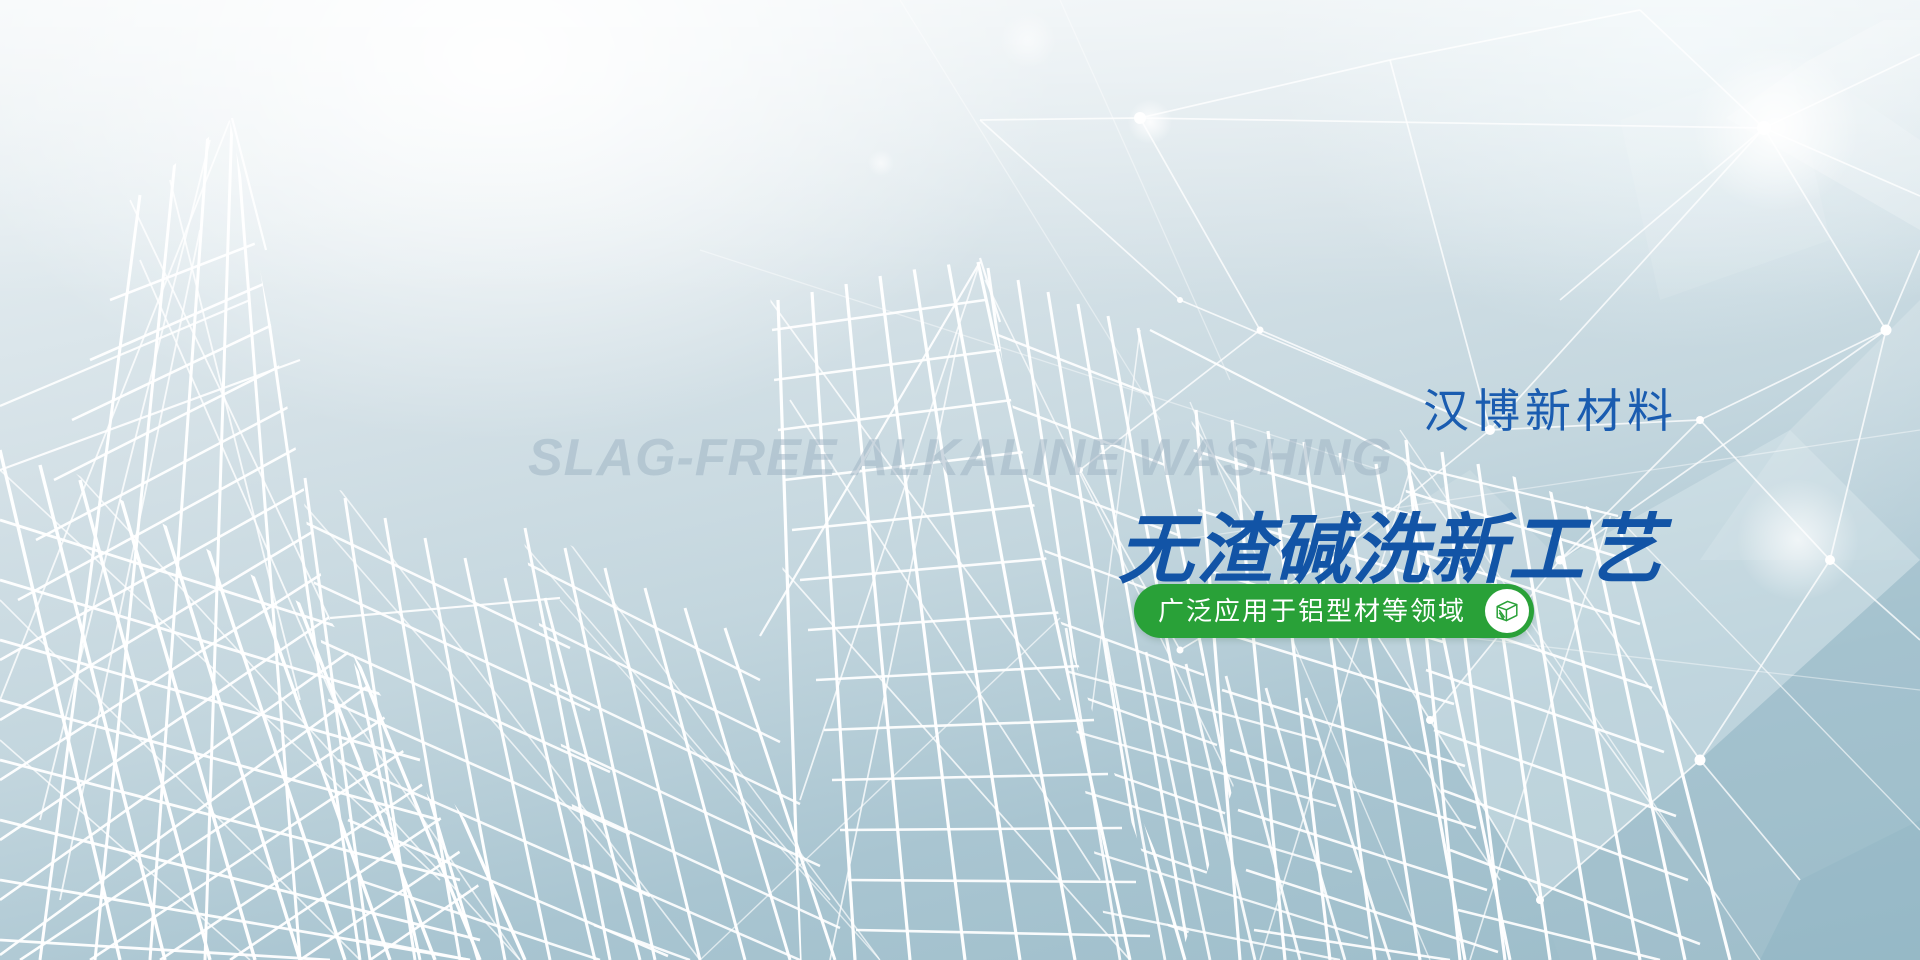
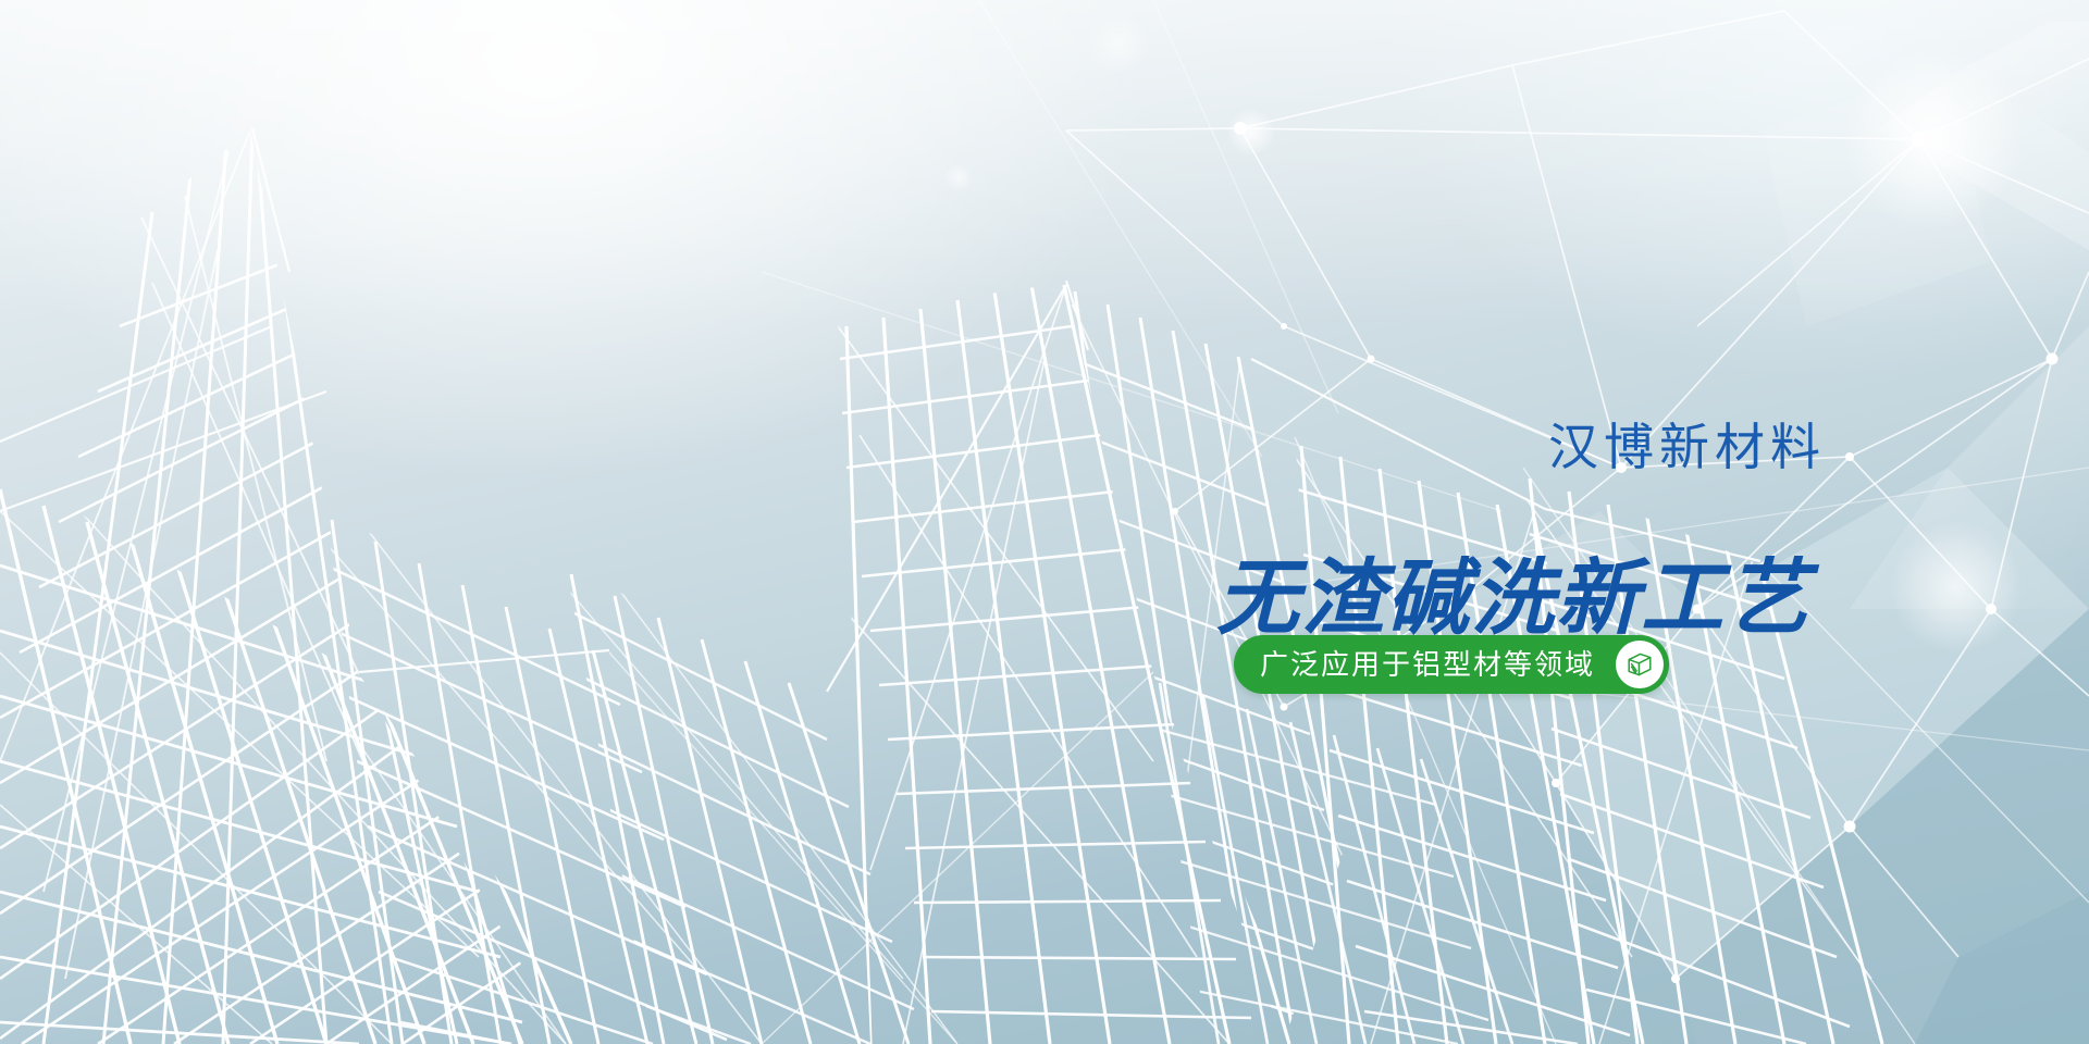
- SLAG-FREE ALKALINE WASHING
  汉博新材料
  无渣碱洗新工艺
  广泛应用于铝型材等领域
